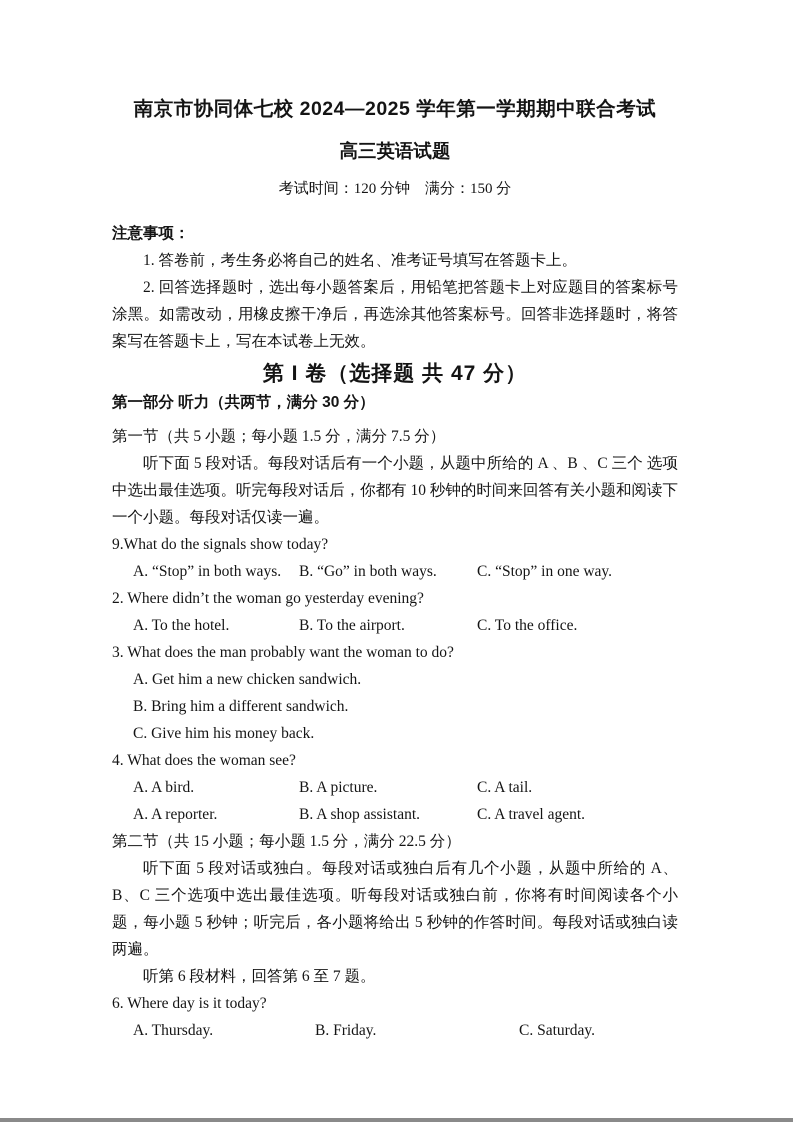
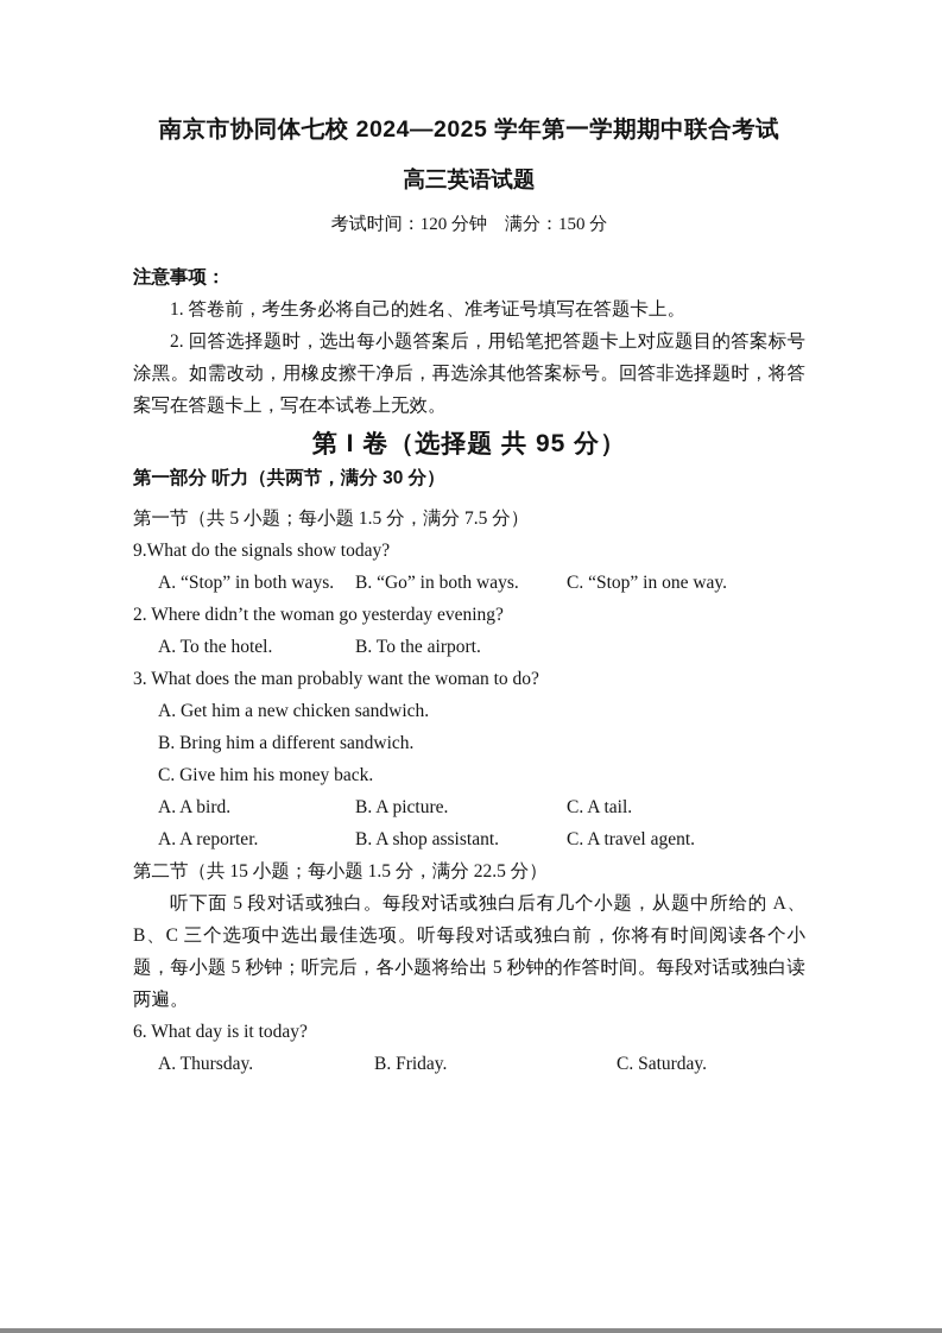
  南京市协同体七校 2024—2025 学年第一学期期中联合考试
  高三英语试题
  考试时间：120 分钟 满分：150 分
  注意事项：
  1. 答卷前，考生务必将自己的姓名、准考证号填写在答题卡上。
  2. 回答选择题时，选出每小题答案后，用铅笔把答题卡上对应题目的答案标号涂黑。如需改动，用橡皮擦干净后，再选涂其他答案标号。回答非选择题时，将答案写在答题卡上，写在本试卷上无效。
- 第 I 卷（选择题 共 47 分）
+ 第 I 卷（选择题 共 95 分）
  第一部分 听力（共两节，满分 30 分）
  第一节（共 5 小题；每小题 1.5 分，满分 7.5 分）
- 听下面 5 段对话。每段对话后有一个小题，从题中所给的 A 、B 、C 三个 选项中选出最佳选项。听完每段对话后，你都有 10 秒钟的时间来回答有关小题和阅读下一个小题。每段对话仅读一遍。
  9.What do the signals show today?
  A. “Stop” in both ways.
  B. “Go” in both ways.
  C. “Stop” in one way.
  2. Where didn’t the woman go yesterday evening?
  A. To the hotel.
  B. To the airport.
- C. To the office.
  3. What does the man probably want the woman to do?
  A. Get him a new chicken sandwich.
  B. Bring him a different sandwich.
  C. Give him his money back.
- 4. What does the woman see?
  A. A bird.
  B. A picture.
  C. A tail.
  A. A reporter.
  B. A shop assistant.
  C. A travel agent.
  第二节（共 15 小题；每小题 1.5 分，满分 22.5 分）
  听下面 5 段对话或独白。每段对话或独白后有几个小题，从题中所给的 A、B、C 三个选项中选出最佳选项。听每段对话或独白前，你将有时间阅读各个小题，每小题 5 秒钟；听完后，各小题将给出 5 秒钟的作答时间。每段对话或独白读两遍。
- 听第 6 段材料，回答第 6 至 7 题。
- 6. Where day is it today?
+ 6. What day is it today?
  A. Thursday.
  B. Friday.
  C. Saturday.
